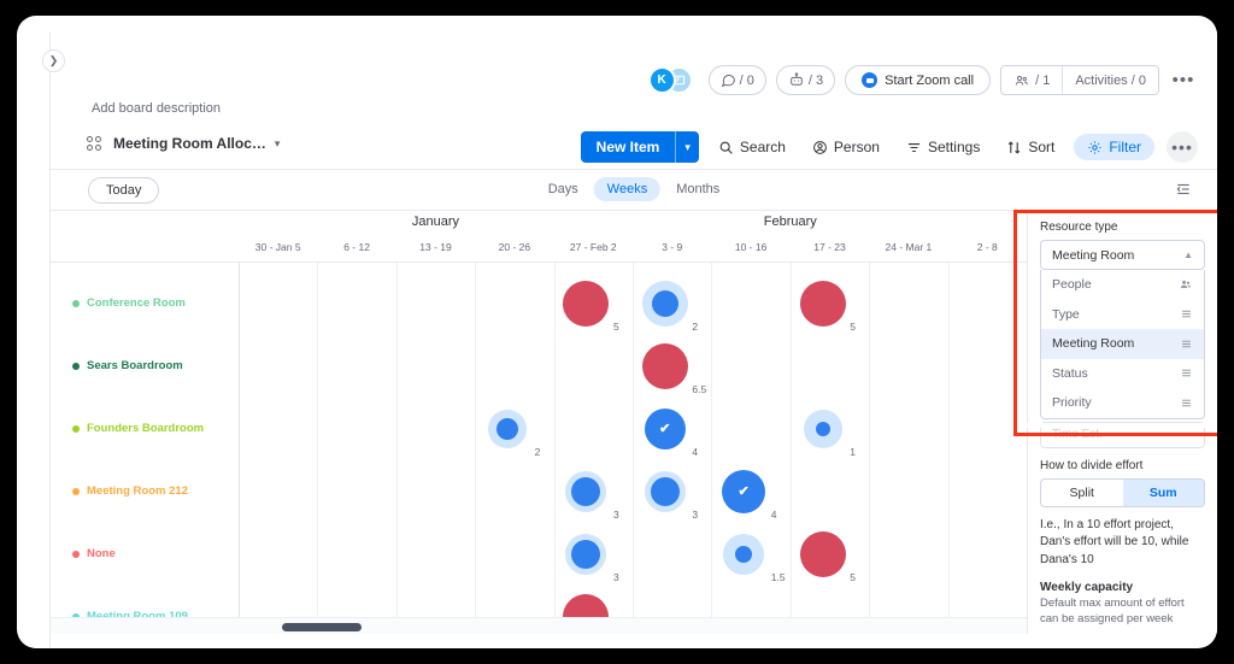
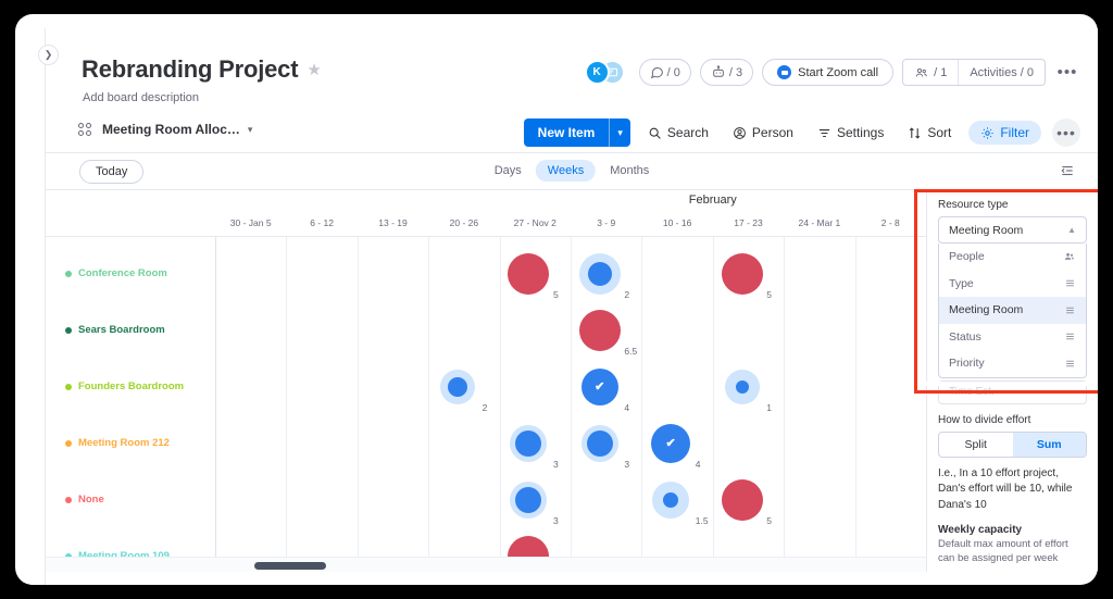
+ Rebranding Project
+ ★
  Add board description
  K
  / 0
  / 3
  Start Zoom call
  / 1
  Activities / 0
  •••
  Meeting Room Alloc…
  ▾
  New Item
  ▾
  Search
  Person
  Settings
  Sort
  Filter
  •••
  Today
  Days
  Weeks
  Months
- January
  February
  30 - Jan 5
  6 - 12
  13 - 19
  20 - 26
- 27 - Feb 2
+ 27 - Nov 2
  3 - 9
  10 - 16
  17 - 23
  24 - Mar 1
  2 - 8
  Conference Room
  Sears Boardroom
  Founders Boardroom
  Meeting Room 212
  None
  5
  2
  5
  6.5
  2
  ✔
  4
  1
  3
  3
  ✔
  4
  3
  1.5
  5
  Resource type
  Meeting Room
  ▲
  People
  Type
  Meeting Room
  Status
  Priority
  Time Est.
  How to divide effort
  Split
  Sum
  I.e., In a 10 effort project, Dan's effort will be 10, while Dana's 10
  Weekly capacity
  Default max amount of effort can be assigned per week
  ❯
